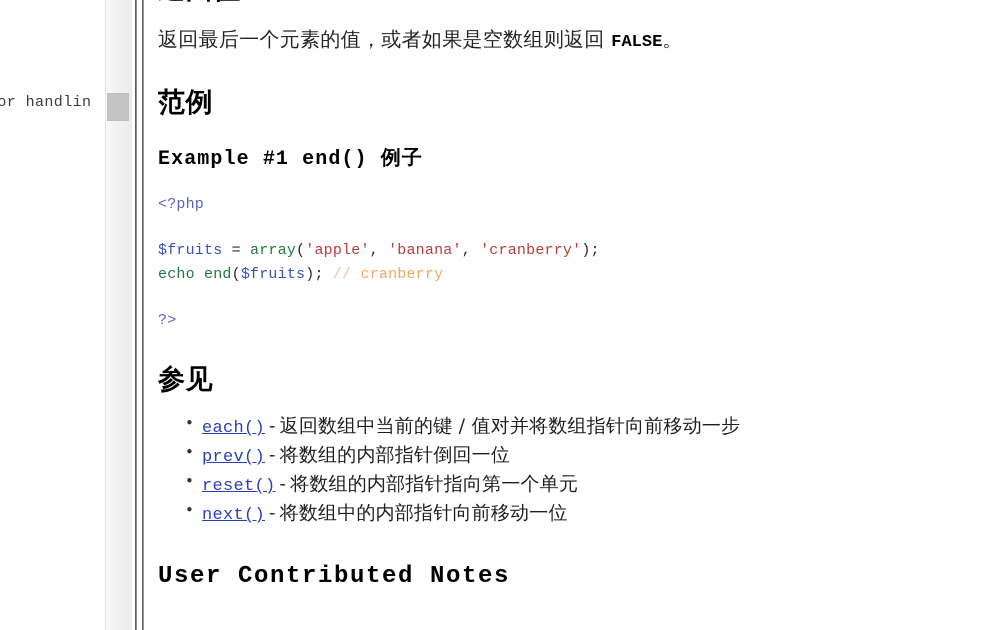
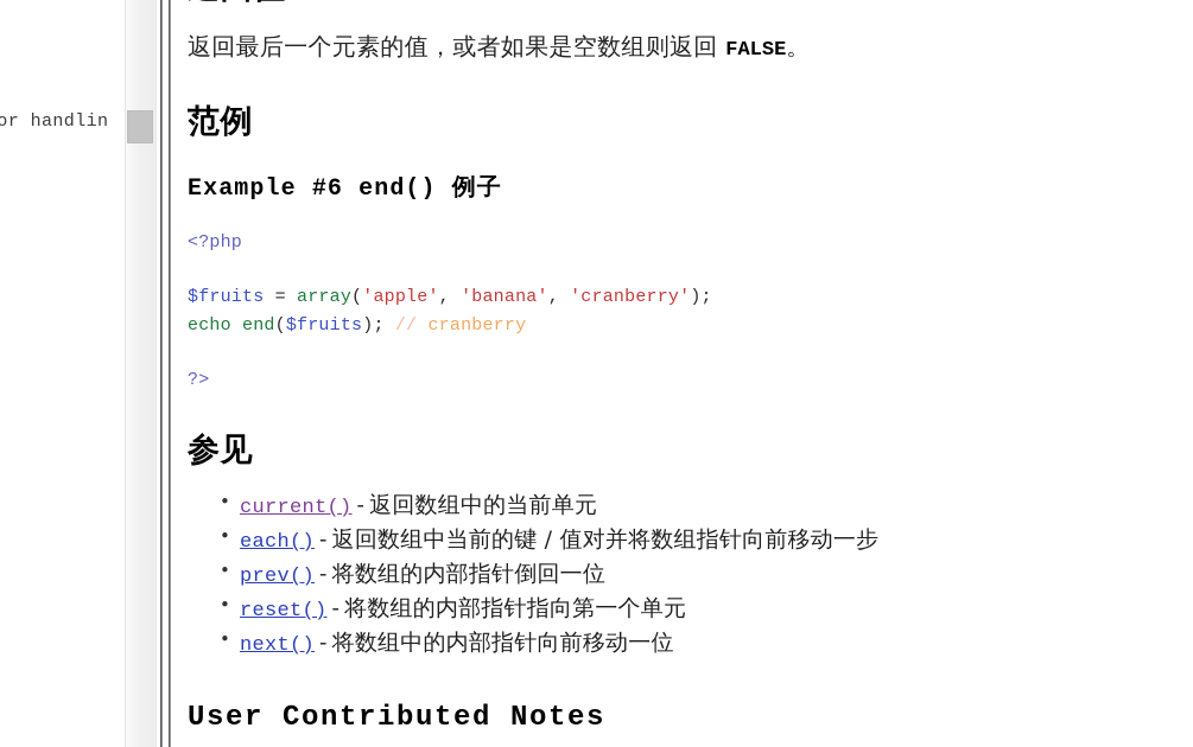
  or handlin
  返回最后一个元素的值，或者如果是空数组则返回 FALSE。
  范例
- Example #1 end() 例子
+ Example #6 end() 例子
  <?php $fruits = array('apple', 'banana', 'cranberry'); echo end($fruits); // cranberry ?>
  参见
+ current() - 返回数组中的当前单元
  each() - 返回数组中当前的键 / 值对并将数组指针向前移动一步
  prev() - 将数组的内部指针倒回一位
  reset() - 将数组的内部指针指向第一个单元
  next() - 将数组中的内部指针向前移动一位
  User Contributed Notes
